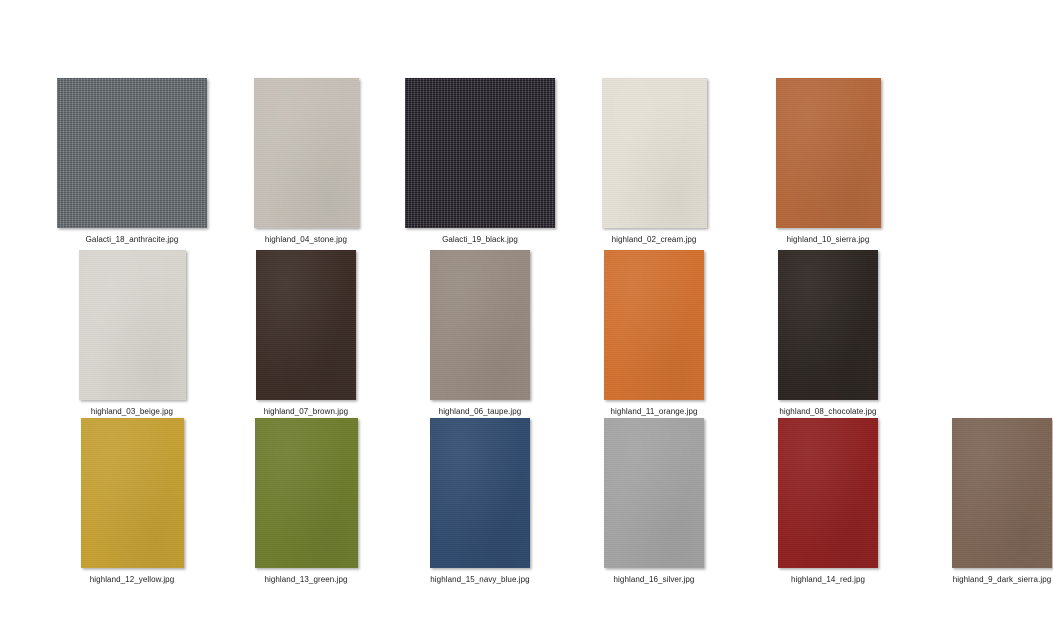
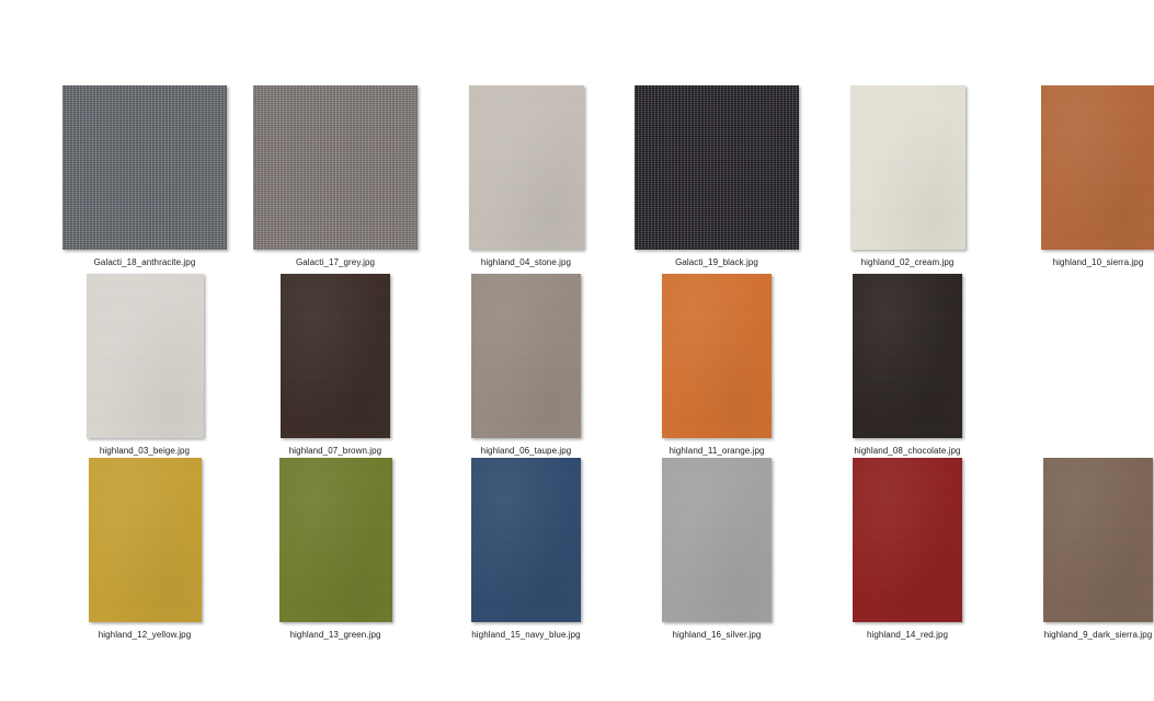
  Galacti_18_anthracite.jpg
+ Galacti_17_grey.jpg
  highland_04_stone.jpg
  Galacti_19_black.jpg
  highland_02_cream.jpg
  highland_10_sierra.jpg
  highland_03_beige.jpg
  highland_07_brown.jpg
  highland_06_taupe.jpg
  highland_11_orange.jpg
  highland_08_chocolate.jpg
  highland_12_yellow.jpg
  highland_13_green.jpg
  highland_15_navy_blue.jpg
  highland_16_silver.jpg
  highland_14_red.jpg
  highland_9_dark_sierra.jpg
